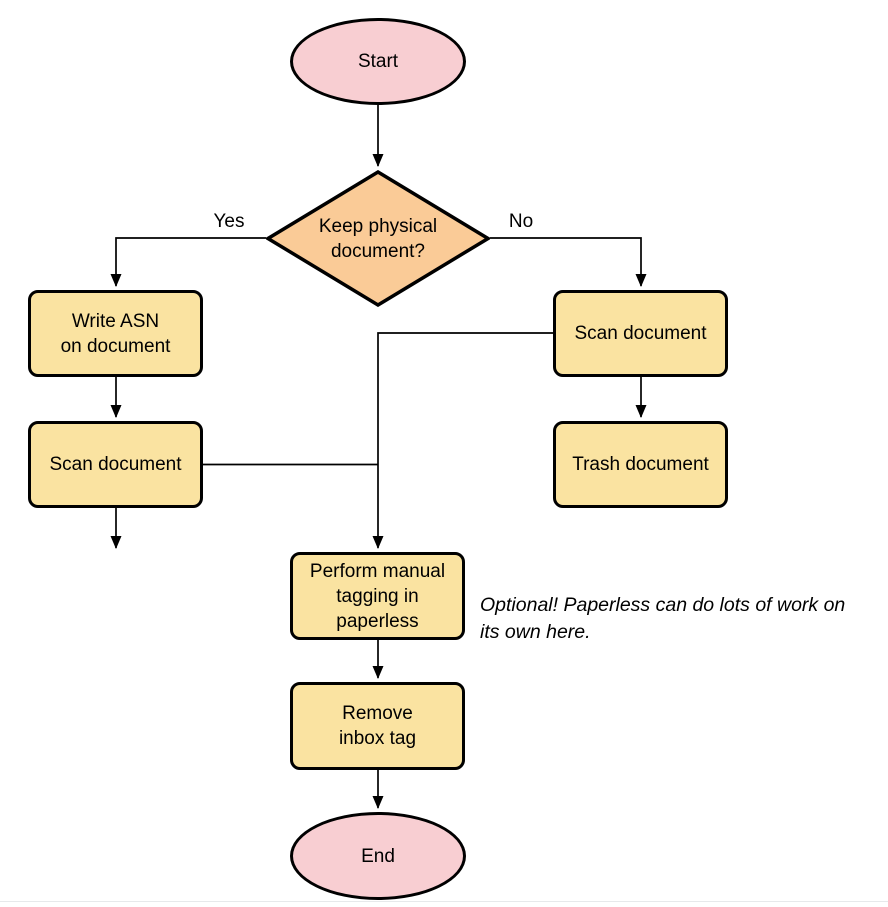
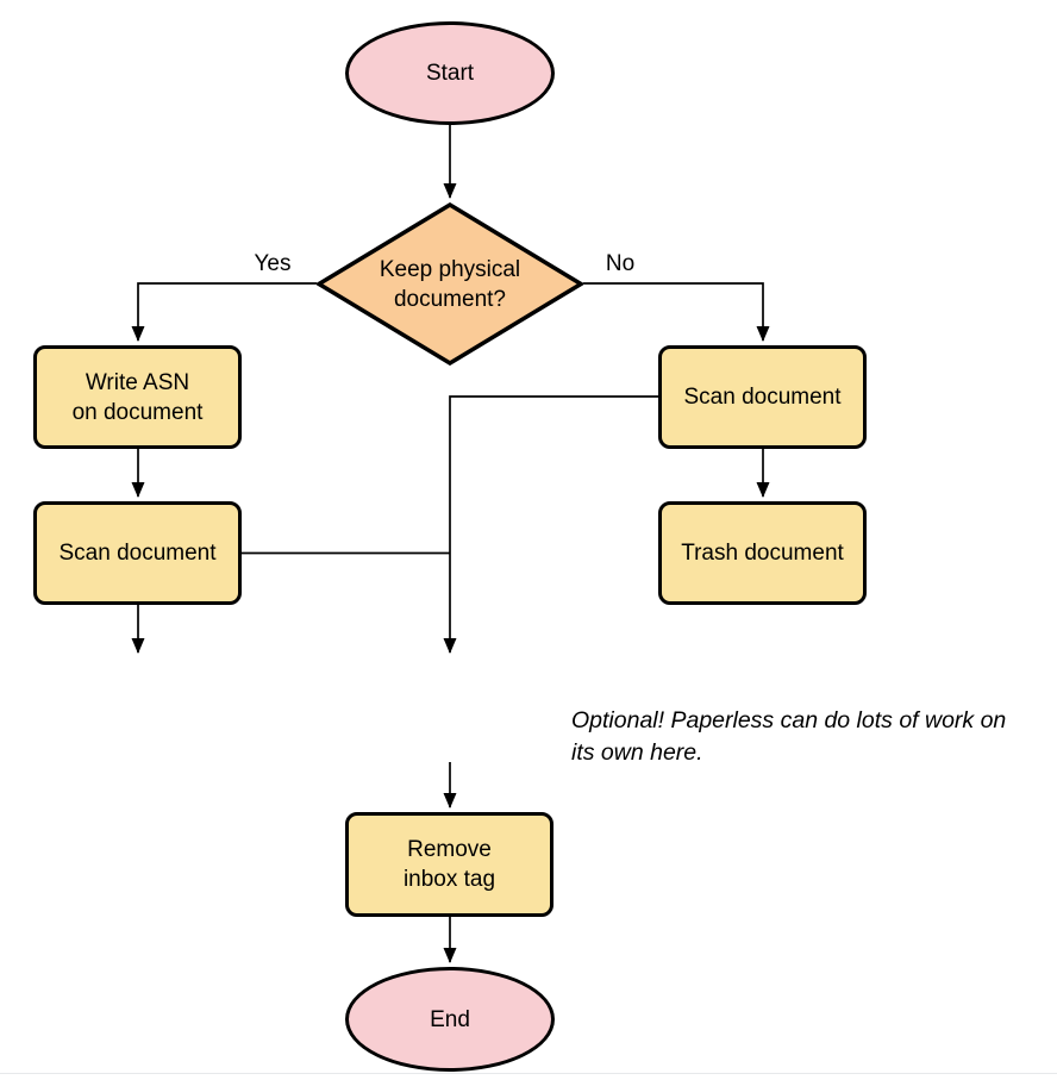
  Start
  Keep physical
  document?
  Yes
  No
  Write ASN
  on document
  Scan document
  Scan document
  Trash document
- Perform manual
- tagging in
- paperless
  Remove
  inbox tag
  Optional! Paperless can do lots of work on
  its own here.
  End
